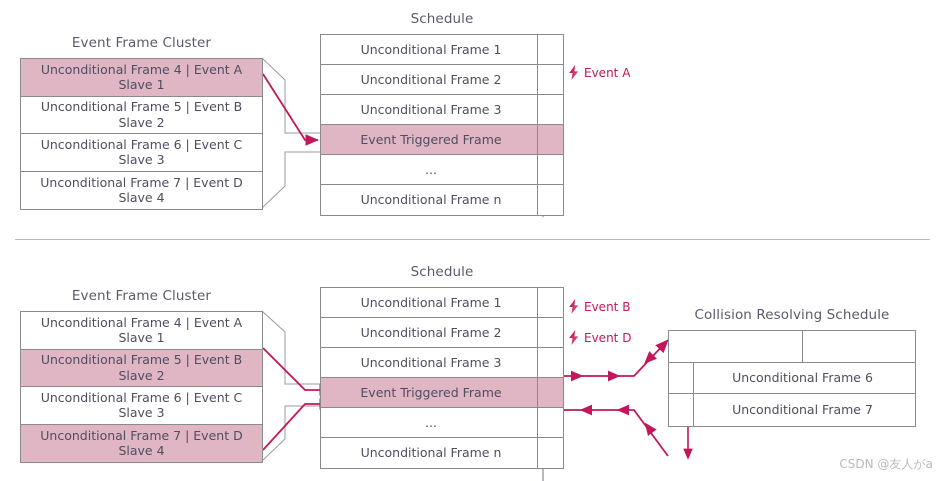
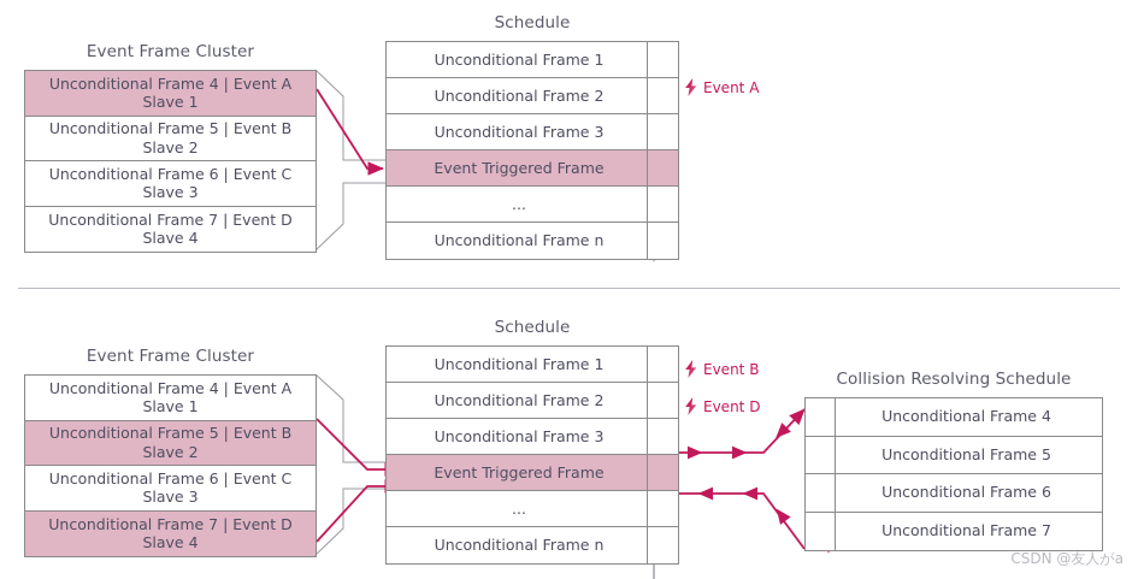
  Event Frame Cluster
  Schedule
  Unconditional Frame 4 | Event A
  Slave 1
  Unconditional Frame 5 | Event B
  Slave 2
  Unconditional Frame 6 | Event C
  Slave 3
  Unconditional Frame 7 | Event D
  Slave 4
  Unconditional Frame 1
  Unconditional Frame 2
  Unconditional Frame 3
  Event Triggered Frame
  ...
  Unconditional Frame n
  Event A
  Event Frame Cluster
  Schedule
  Collision Resolving Schedule
  Unconditional Frame 4 | Event A
  Slave 1
  Unconditional Frame 5 | Event B
  Slave 2
  Unconditional Frame 6 | Event C
  Slave 3
  Unconditional Frame 7 | Event D
  Slave 4
  Unconditional Frame 1
  Unconditional Frame 2
  Unconditional Frame 3
  Event Triggered Frame
  ...
  Unconditional Frame n
+ Unconditional Frame 4
+ Unconditional Frame 5
  Unconditional Frame 6
  Unconditional Frame 7
  Event B
  Event D
  CSDN @友人がa
